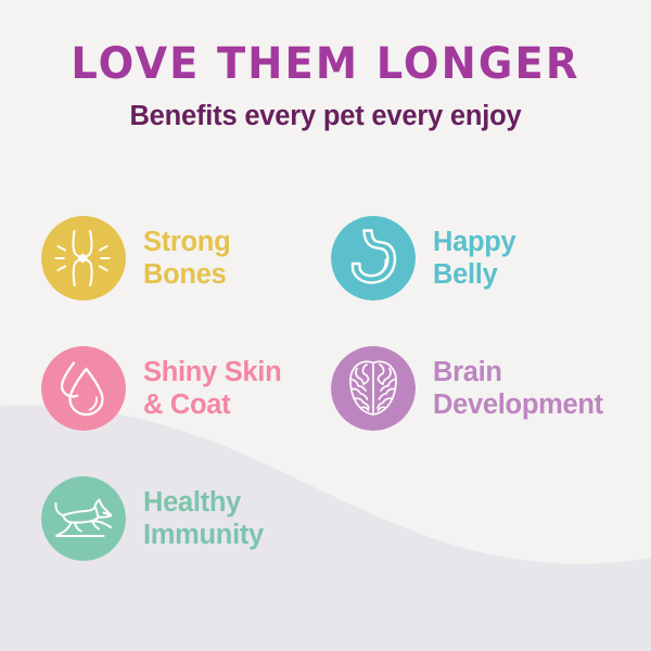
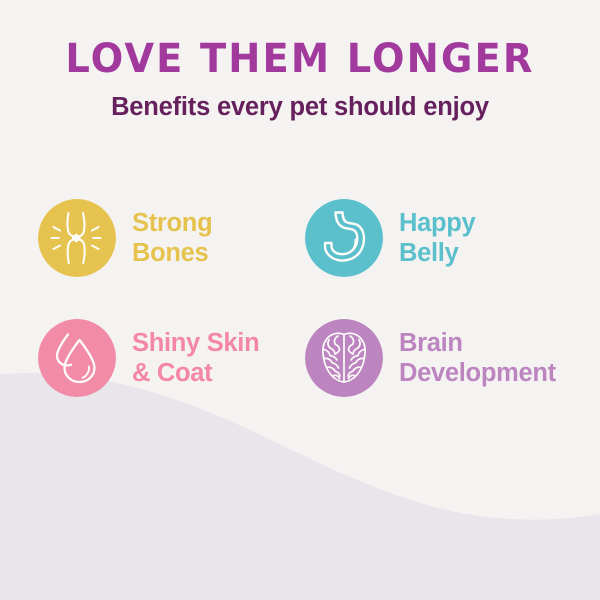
  LOVE THEM LONGER
- Benefits every pet every enjoy
+ Benefits every pet should enjoy
  Strong
  Bones
  Happy
  Belly
  Shiny Skin
  & Coat
  Brain
  Development
- Healthy
- Immunity
